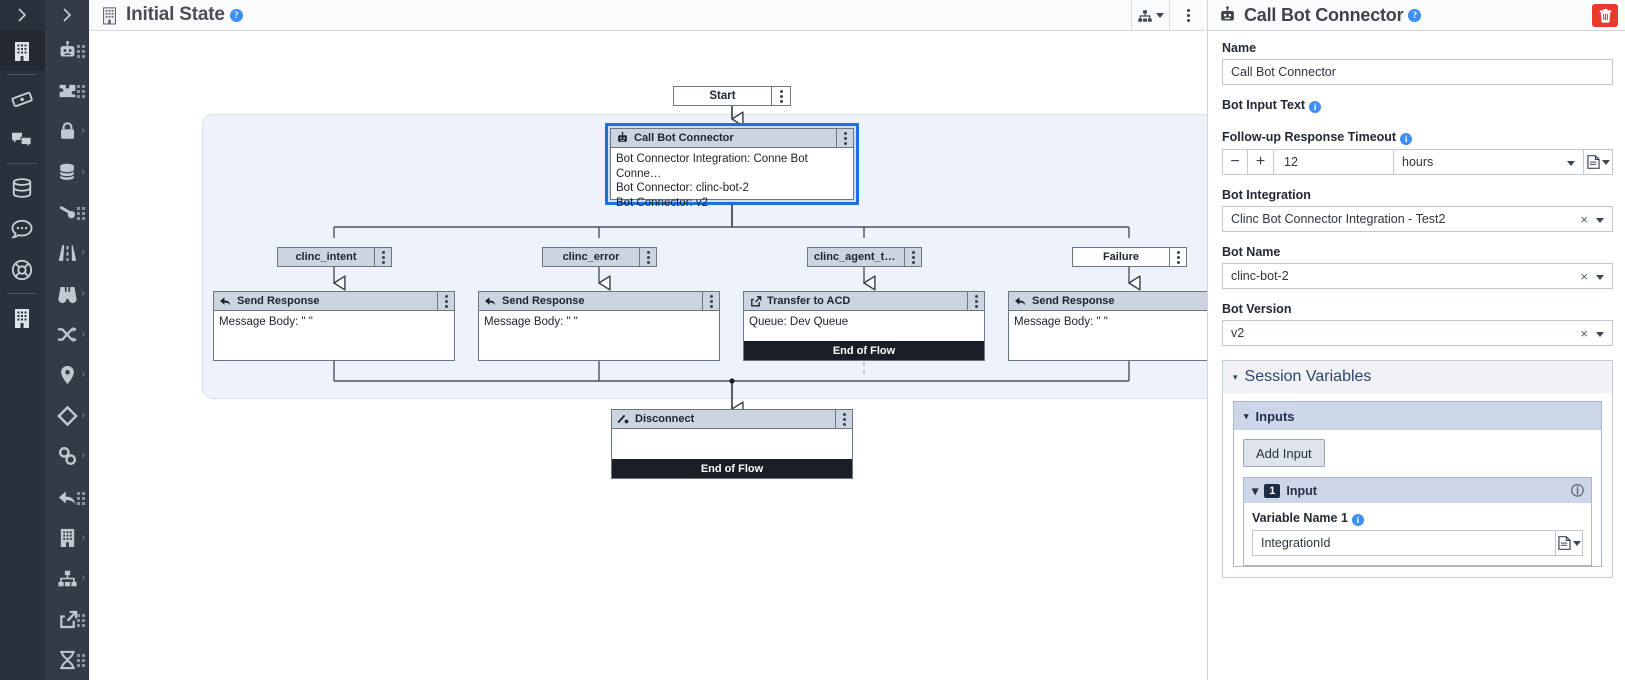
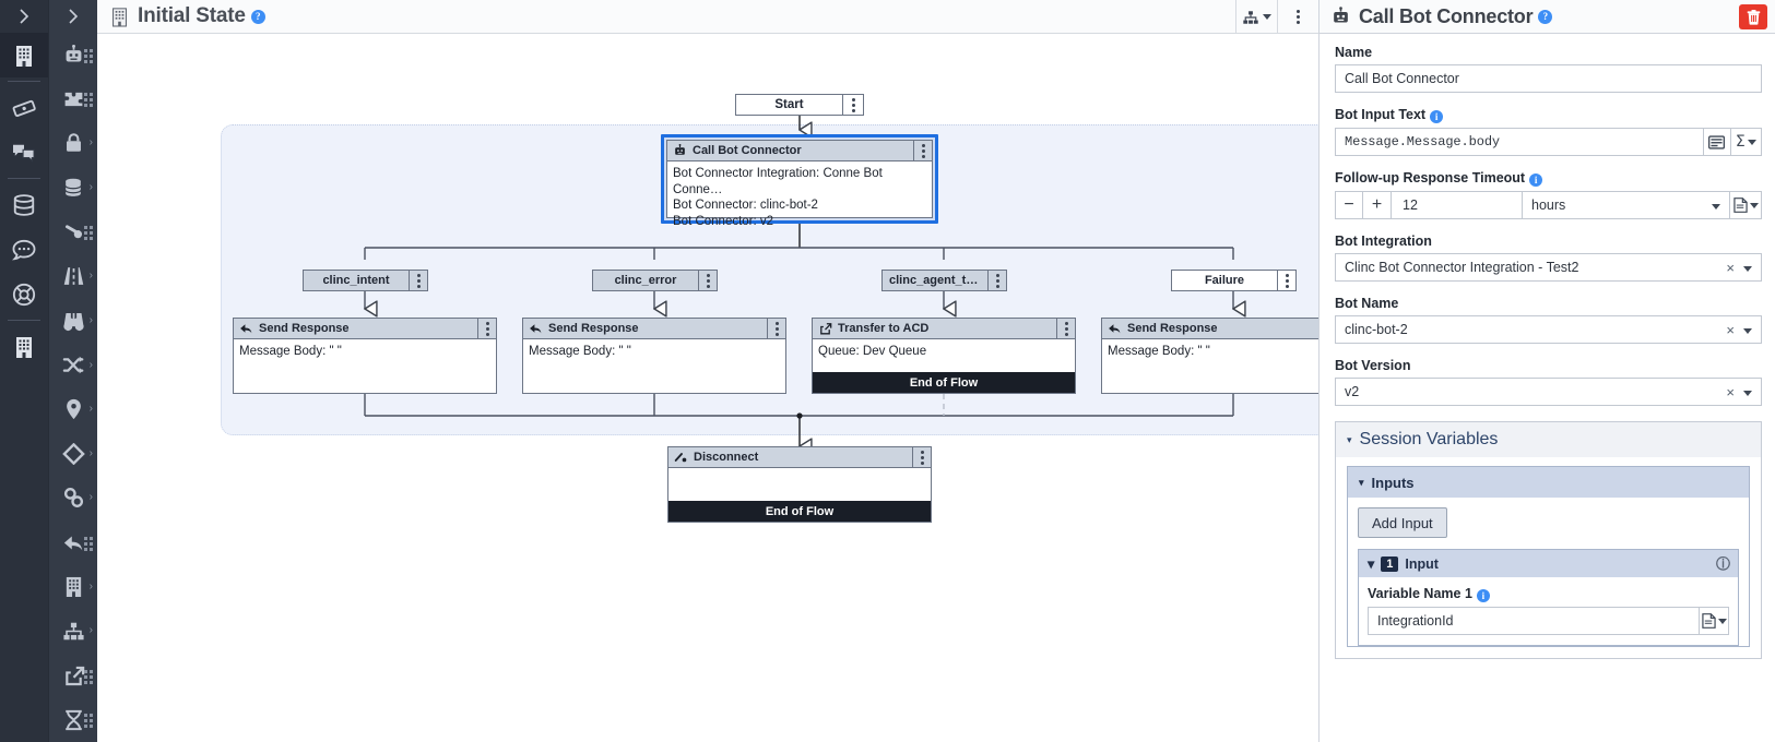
  ›
  ›
  ›
  ›
  ›
  ›
  ›
  ›
  ›
  ›
  Initial State
  ?
  Start
  Call Bot Connector
  Bot Connector Integration: Conne Bot Conne…
  Bot Connector: clinc-bot-2
  Bot Connector: v2
  clinc_intent
  clinc_error
  clinc_agent_tr…
  Failure
  Send Response
  Message Body: " "
  Send Response
  Message Body: " "
  Transfer to ACD
  Queue: Dev Queue
  End of Flow
  Send Response
  Message Body: " "
  Disconnect
  End of Flow
  Call Bot Connector
  ?
  Name
  Call Bot Connector
  Bot Input Text i
+ Message.Message.body
+ Σ
  Follow-up Response Timeout i
  −
  +
  12
  hours
  Bot Integration
  Clinc Bot Connector Integration - Test2
  ×
  Bot Name
  clinc-bot-2
  ×
  Bot Version
  v2
  ×
  ▾
  Session Variables
  ▾
  Inputs
  Add Input
  ▾
  1
  Input
  ⓘ
  Variable Name 1 i
  IntegrationId
